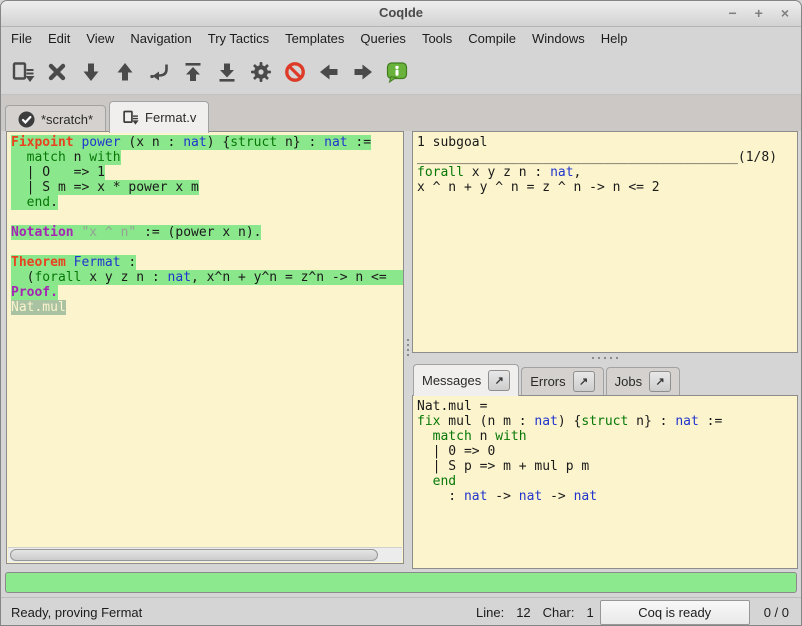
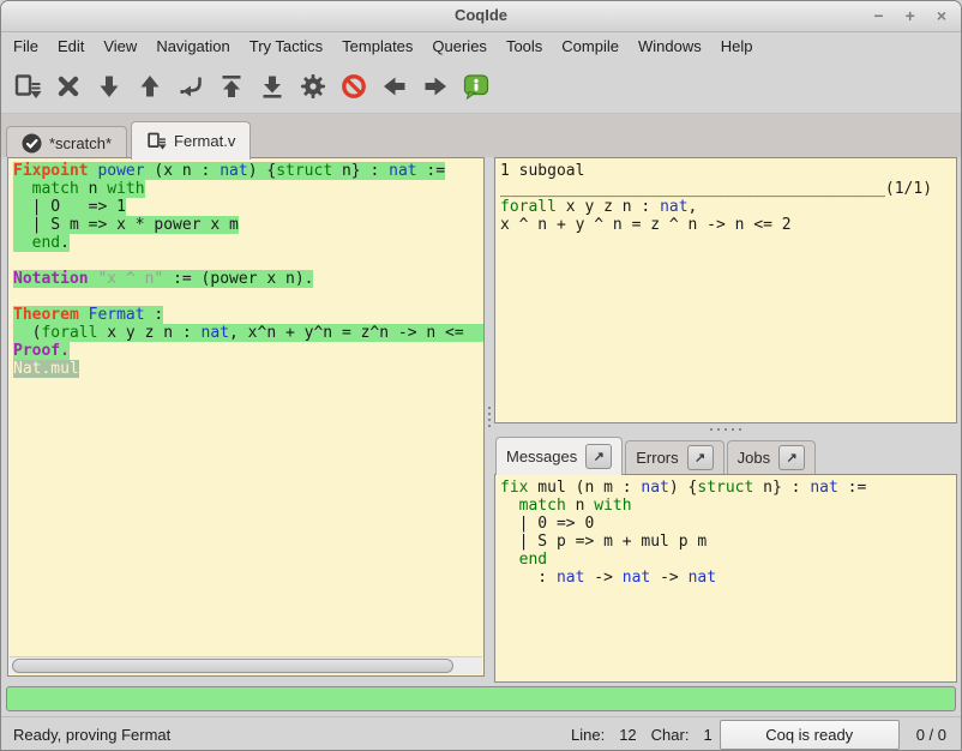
  CoqIde
  −
  +
  ×
  File
  Edit
  View
  Navigation
  Try Tactics
  Templates
  Queries
  Tools
  Compile
  Windows
  Help
  *scratch*
  Fermat.v
  Fixpoint power (x n : nat) {struct n} : nat :=
  match n with
  | O => 1
  | S m => x * power x m
  end.
  Notation "x ^ n" := (power x n).
  Theorem Fermat :
  (forall x y z n : nat, x^n + y^n = z^n -> n <=
  Proof.
  Nat.mul
  1 subgoal
- _________________________________________(1/8)
+ _________________________________________(1/1)
  forall x y z n : nat,
  x ^ n + y ^ n = z ^ n -> n <= 2
  Messages
  ↗
  Errors
  ↗
  Jobs
  ↗
- Nat.mul =
  fix mul (n m : nat) {struct n} : nat :=
  match n with
  | 0 => 0
  | S p => m + mul p m
  end
  : nat -> nat -> nat
  Ready, proving Fermat
  Line:
  12
  Char:
  1
  Coq is ready
  0 / 0
